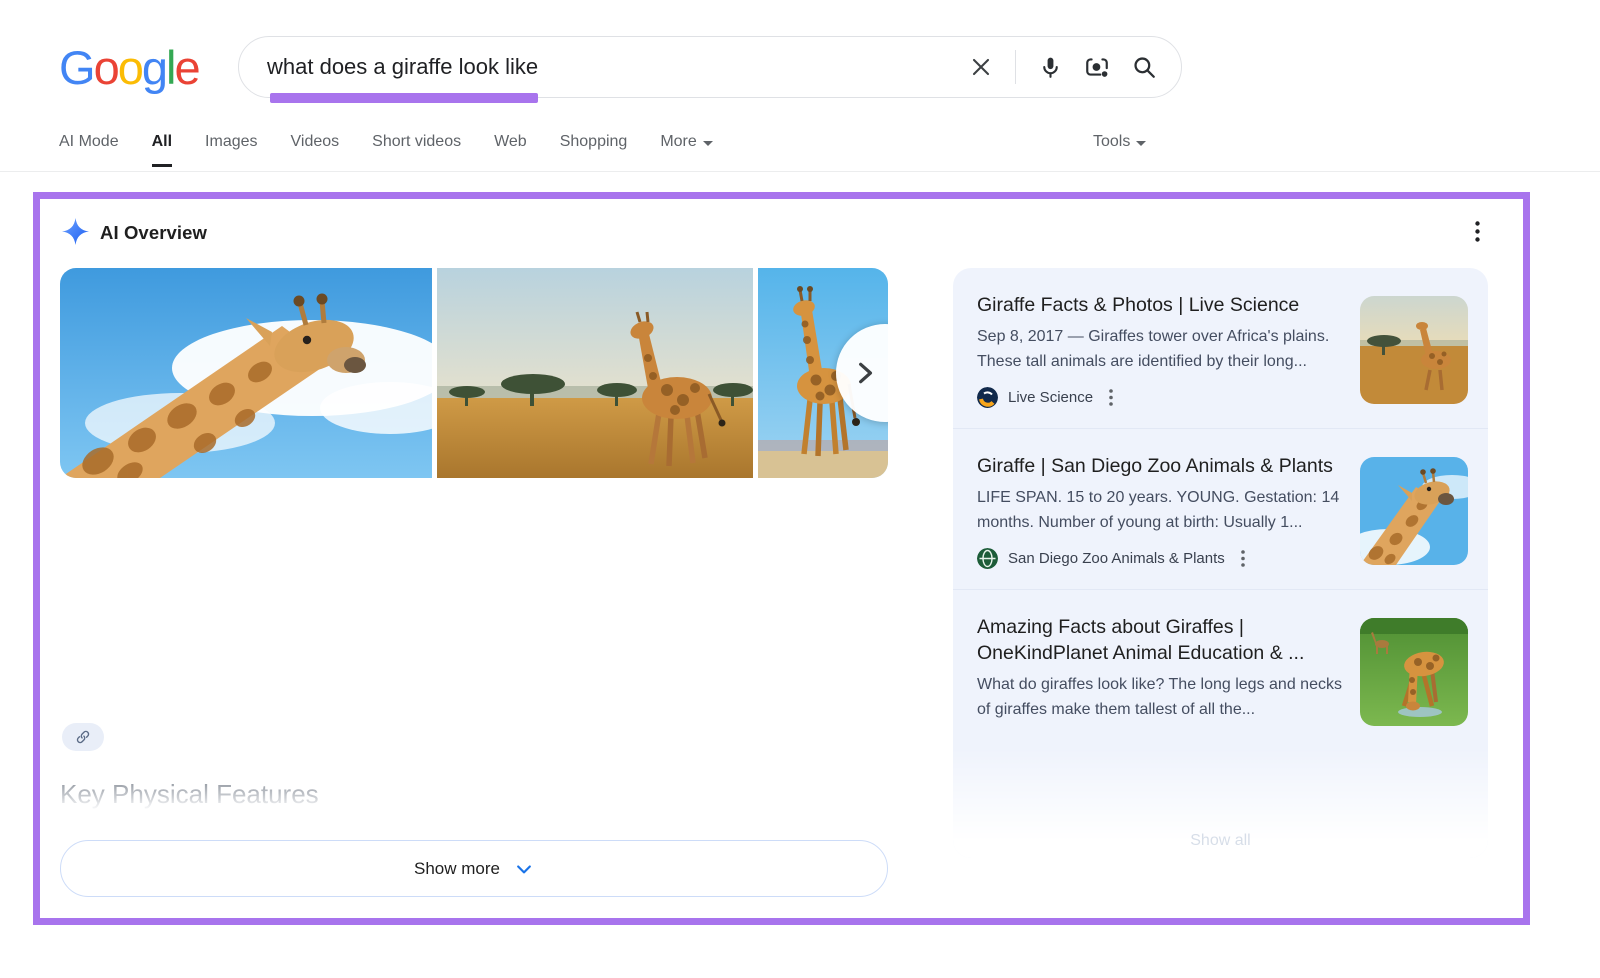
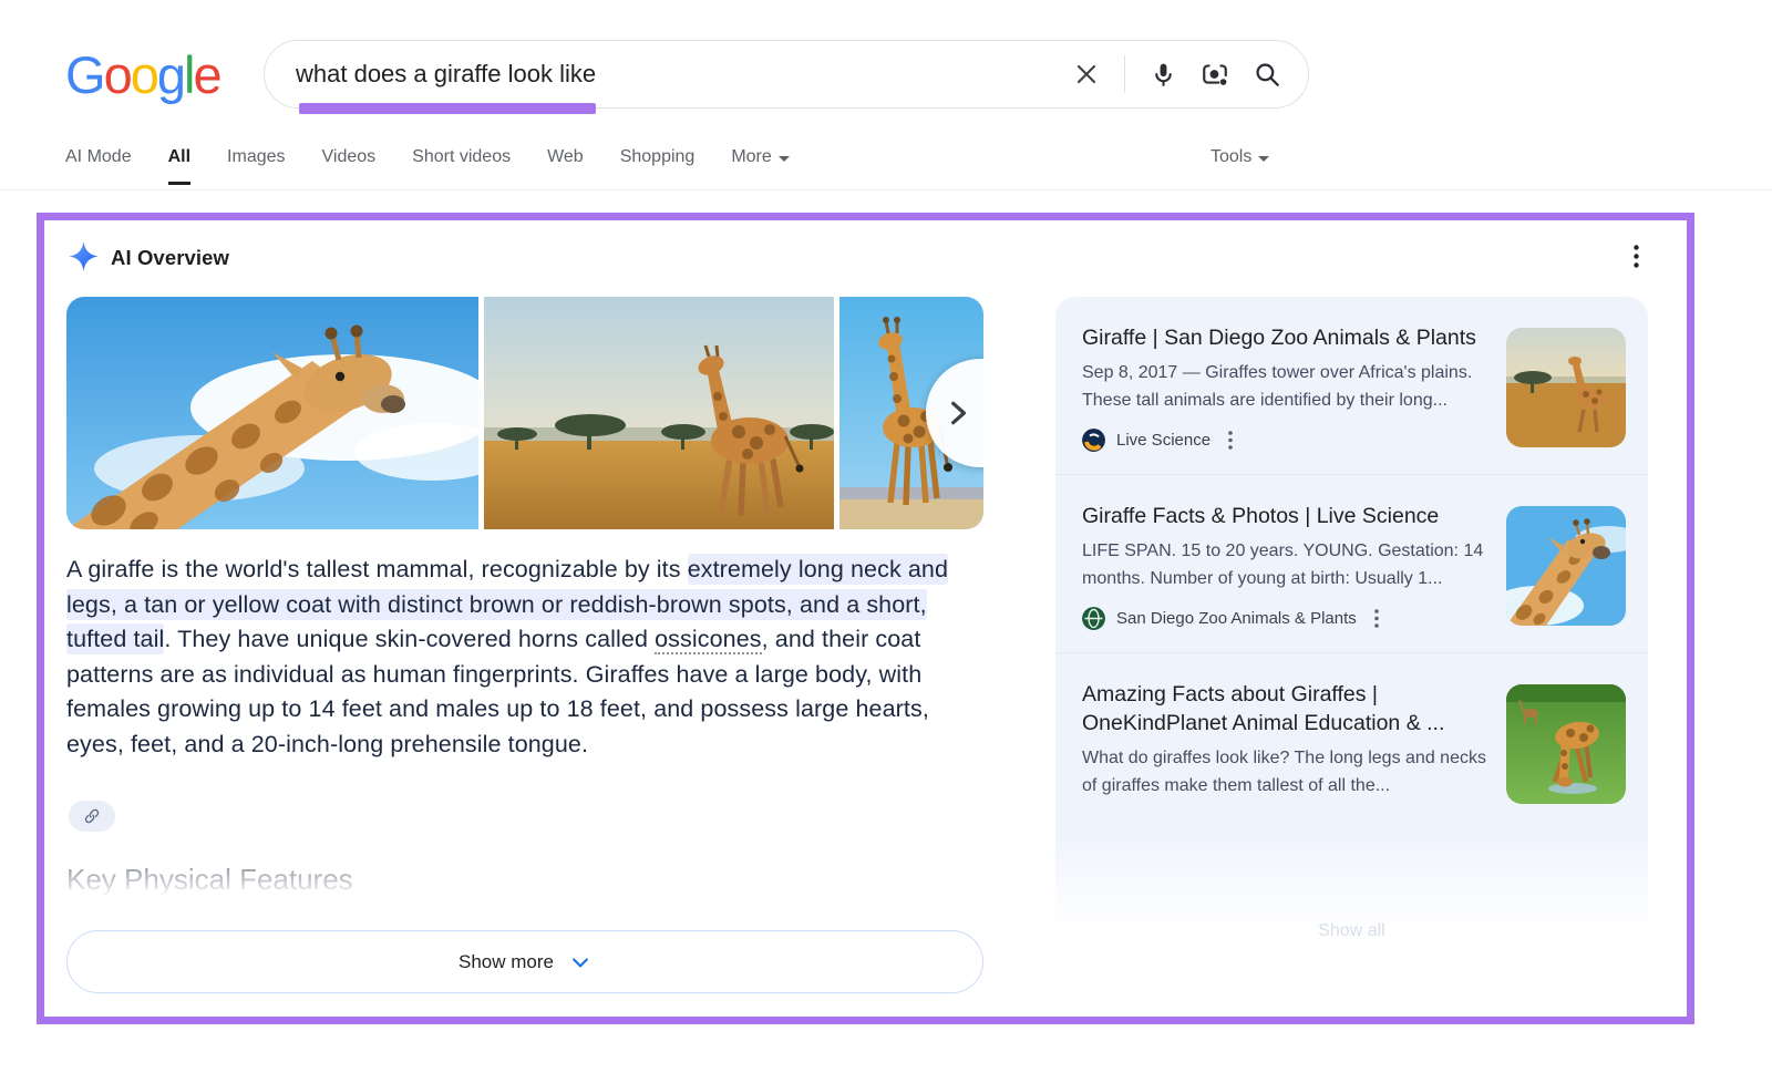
  Google
  what does a giraffe look like
  AI Mode
  All
  Images
  Videos
  Short videos
  Web
  Shopping
  More
  Tools
  AI Overview
+ A giraffe is the world's tallest mammal, recognizable by its extremely long neck and legs, a tan or yellow coat with distinct brown or reddish-brown spots, and a short, tufted tail. They have unique skin-covered horns called ossicones, and their coat patterns are as individual as human fingerprints. Giraffes have a large body, with females growing up to 14 feet and males up to 18 feet, and possess large hearts, eyes, feet, and a 20-inch-long prehensile tongue.
  Key Physical Features
  Show more
- Giraffe Facts & Photos | Live Science
+ Giraffe | San Diego Zoo Animals & Plants
  Sep 8, 2017 — Giraffes tower over Africa's plains. These tall animals are identified by their long...
  Live Science
- Giraffe | San Diego Zoo Animals & Plants
+ Giraffe Facts & Photos | Live Science
  LIFE SPAN. 15 to 20 years. YOUNG. Gestation: 14 months. Number of young at birth: Usually 1...
  San Diego Zoo Animals & Plants
  Amazing Facts about Giraffes | OneKindPlanet Animal Education & ...
  What do giraffes look like? The long legs and necks of giraffes make them tallest of all the...
  Show all
